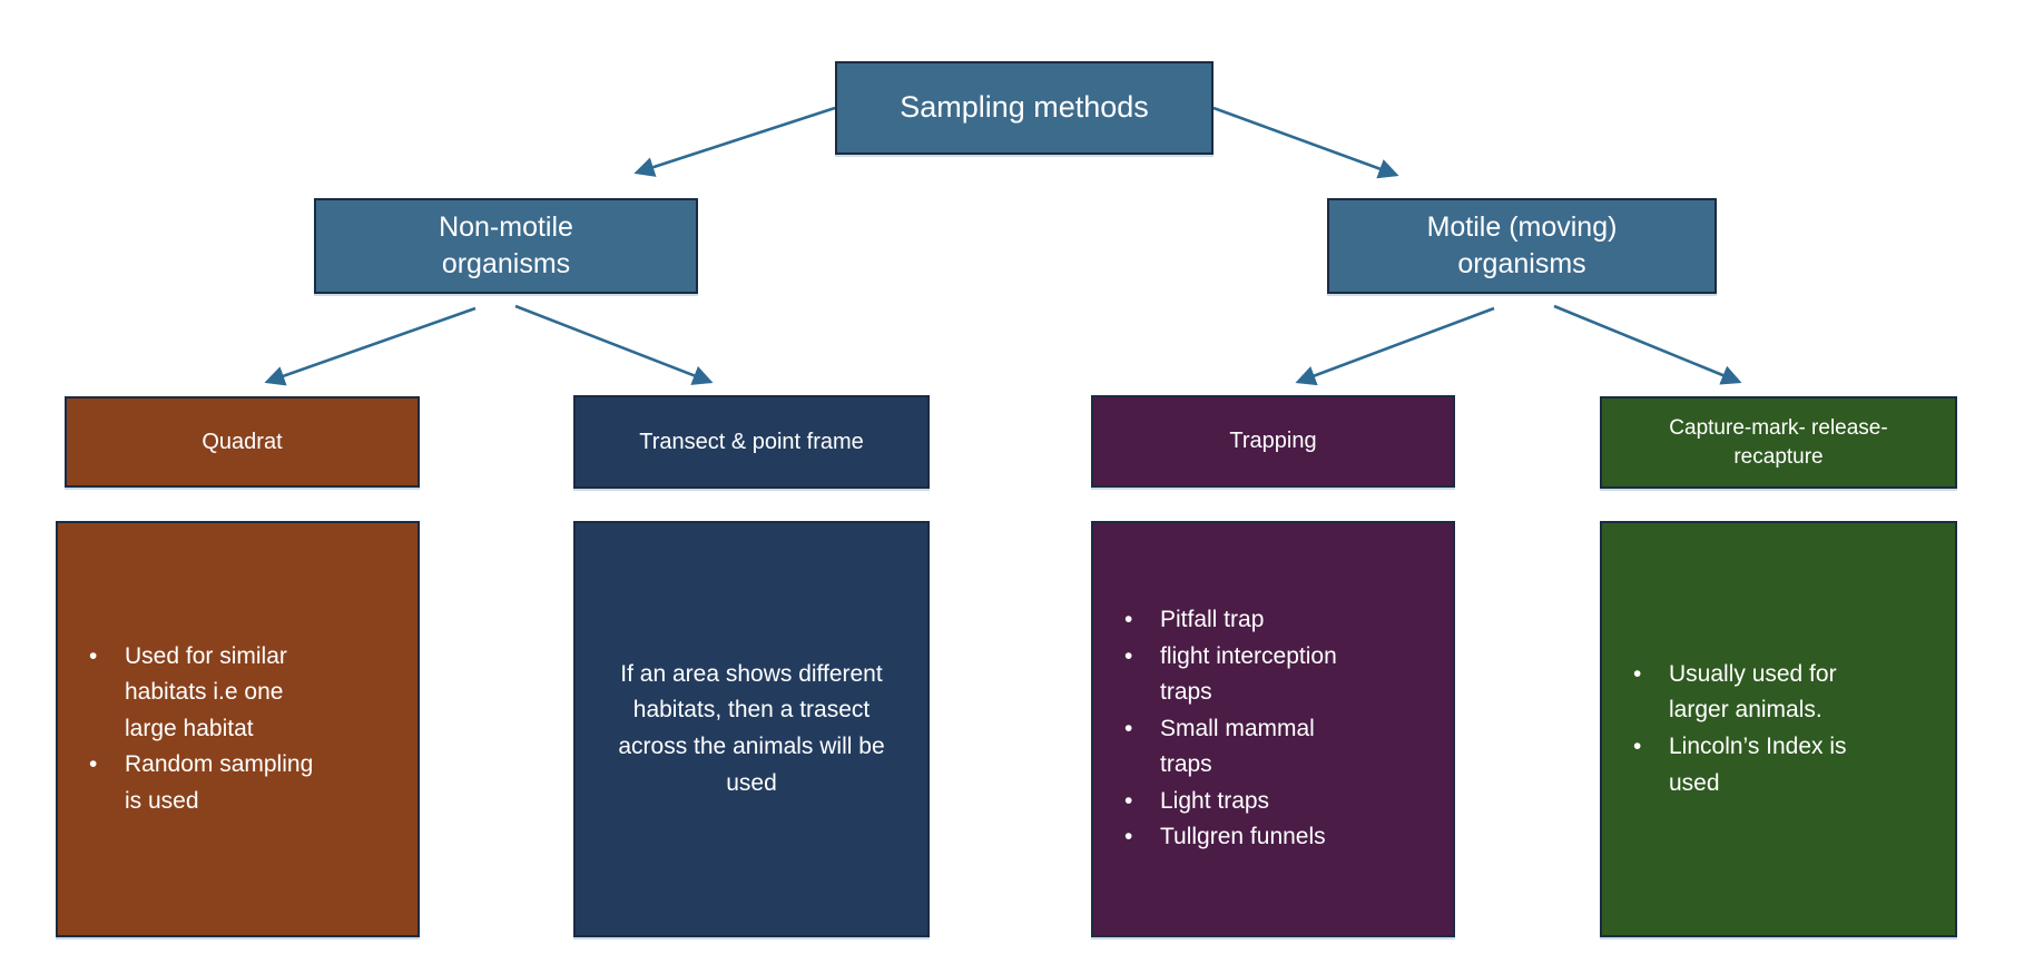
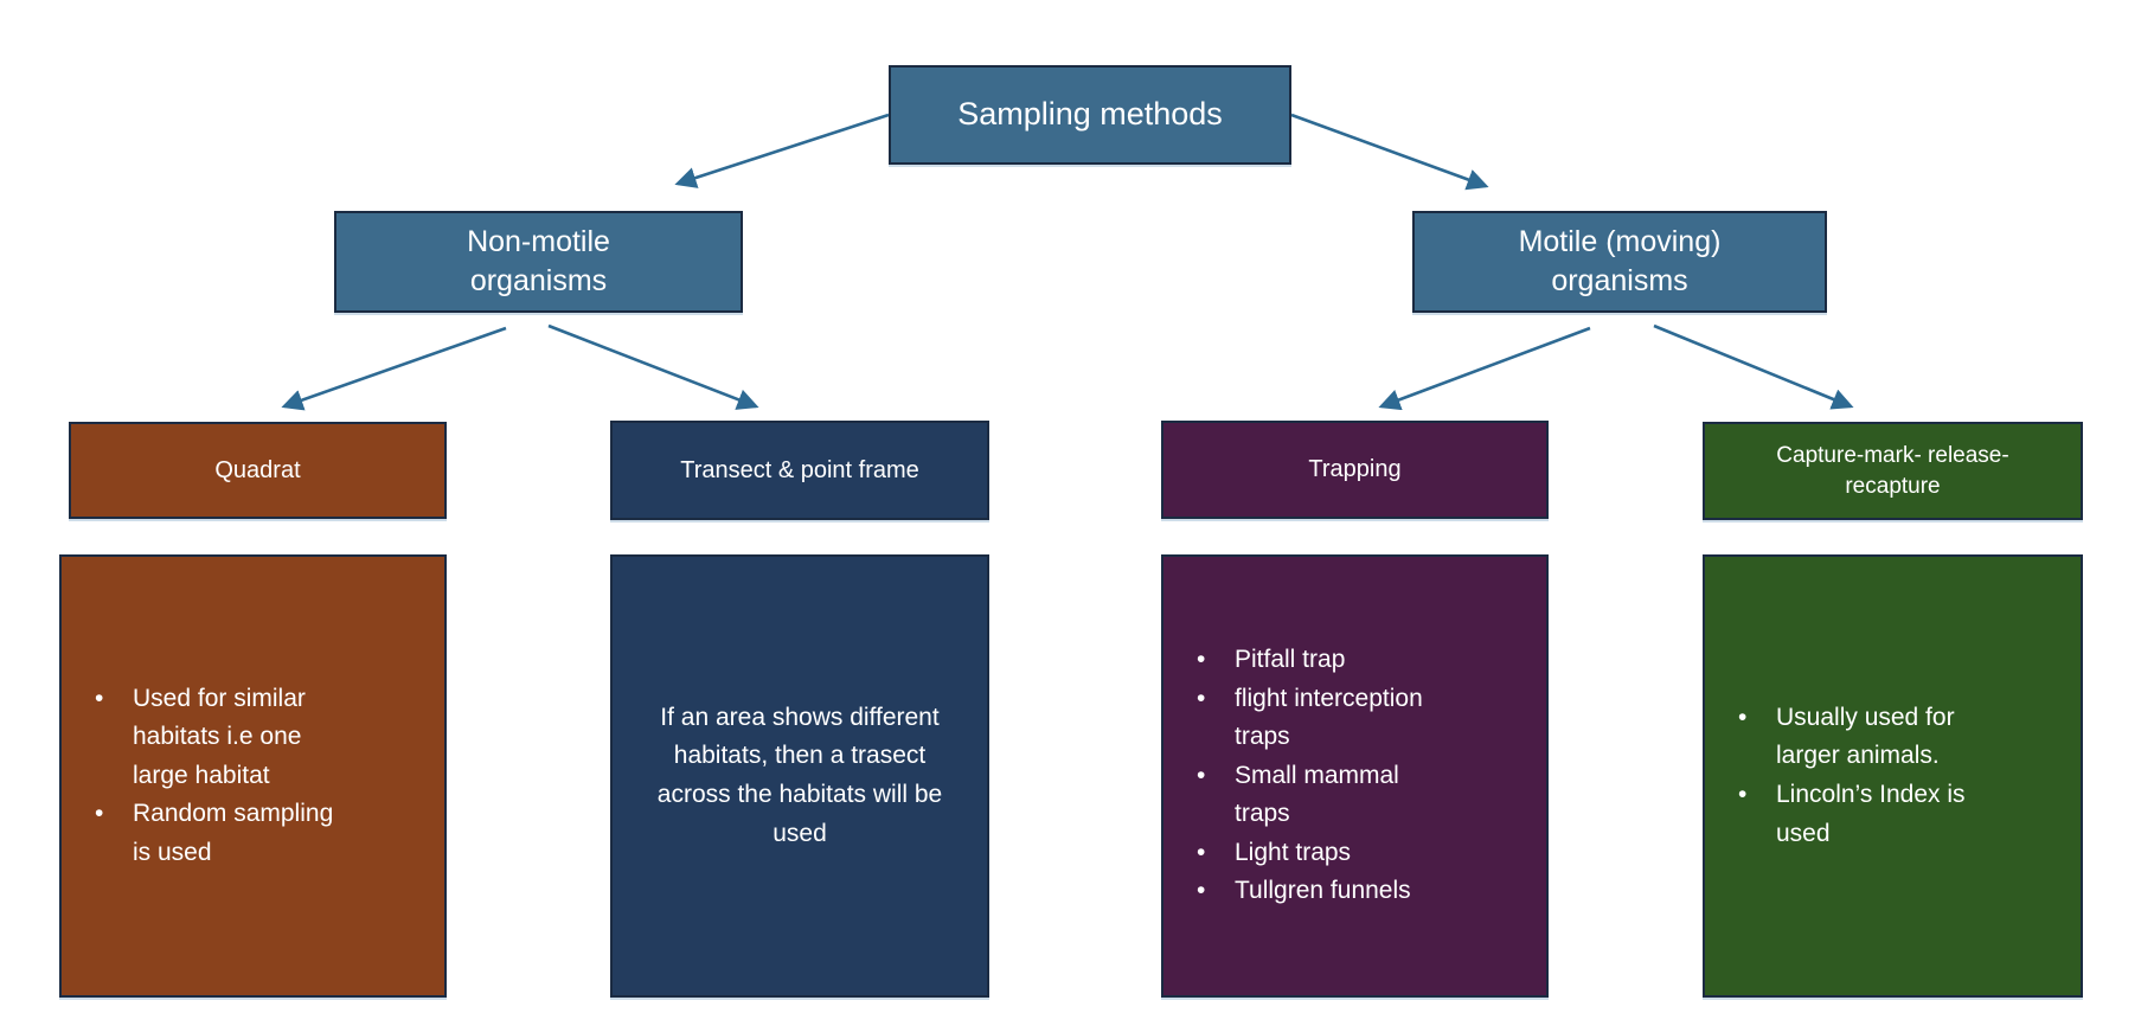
  Sampling methods
  Non-motile
  organisms
  Motile (moving)
  organisms
  Quadrat
  Transect & point frame
  Trapping
  Capture-mark- release-
  recapture
  Used for similar habitats i.e one large habitat
  Random sampling is used
- If an area shows different habitats, then a trasect across the animals will be used
+ If an area shows different habitats, then a trasect across the habitats will be used
  Pitfall trap
  flight interception traps
  Small mammal traps
  Light traps
  Tullgren funnels
  Usually used for larger animals.
  Lincoln’s Index is used
